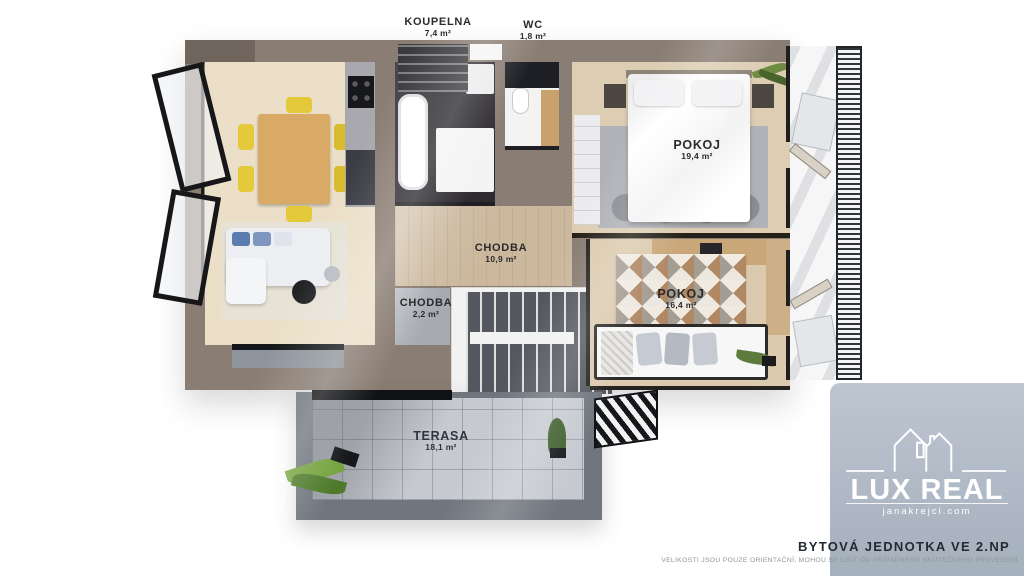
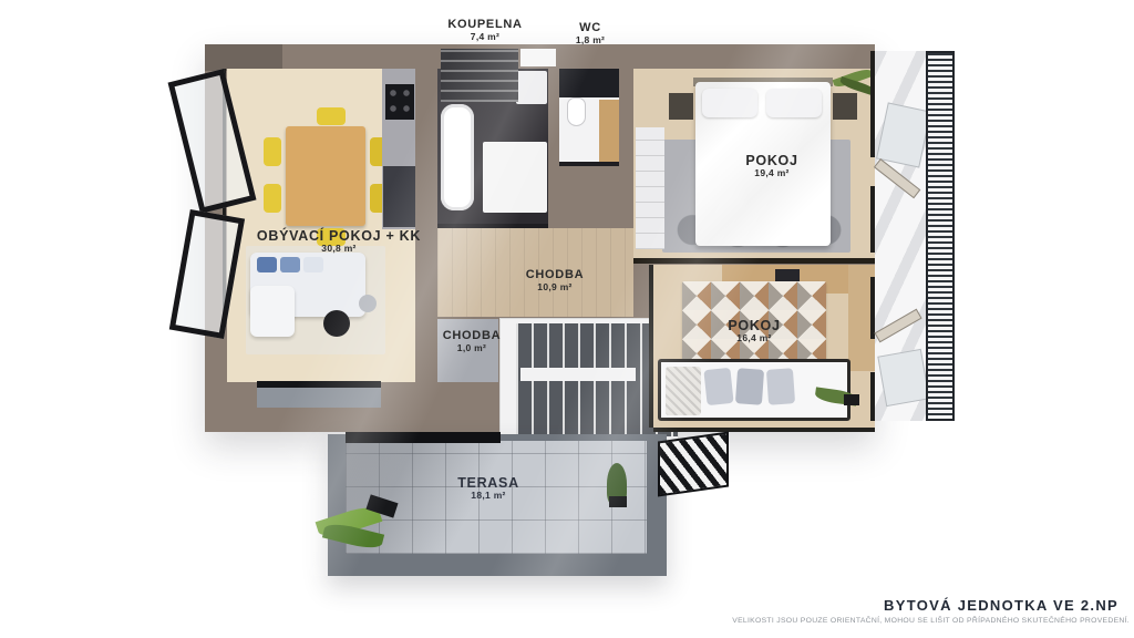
  KOUPELNA
  7,4 m²
  WC
  1,8 m²
  POKOJ
  19,4 m²
+ OBÝVACÍ POKOJ + KK
+ 30,8 m²
  CHODBA
  10,9 m²
  CHODBA
- 2,2 m²
+ 1,0 m²
  POKOJ
  16,4 m²
  TERASA
  18,1 m²
- LUX REAL
- janakrejci.com
  BYTOVÁ JEDNOTKA VE 2.NP
